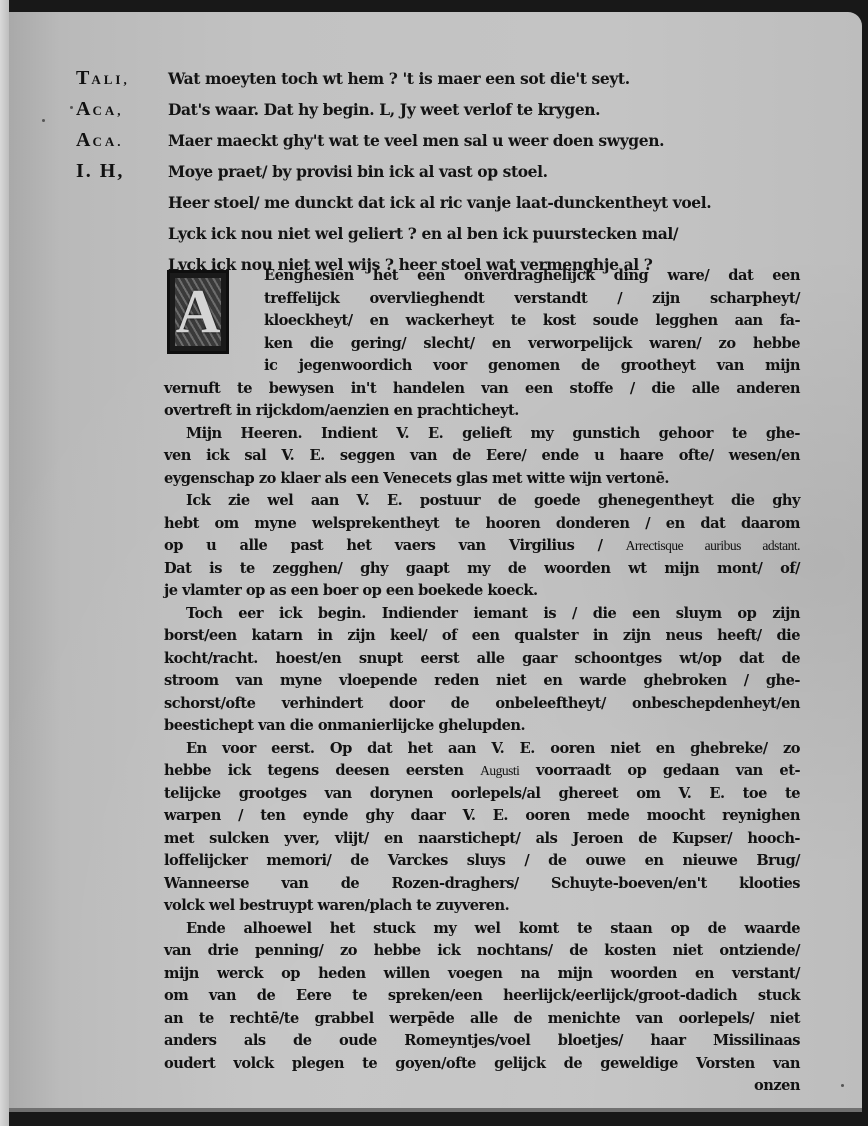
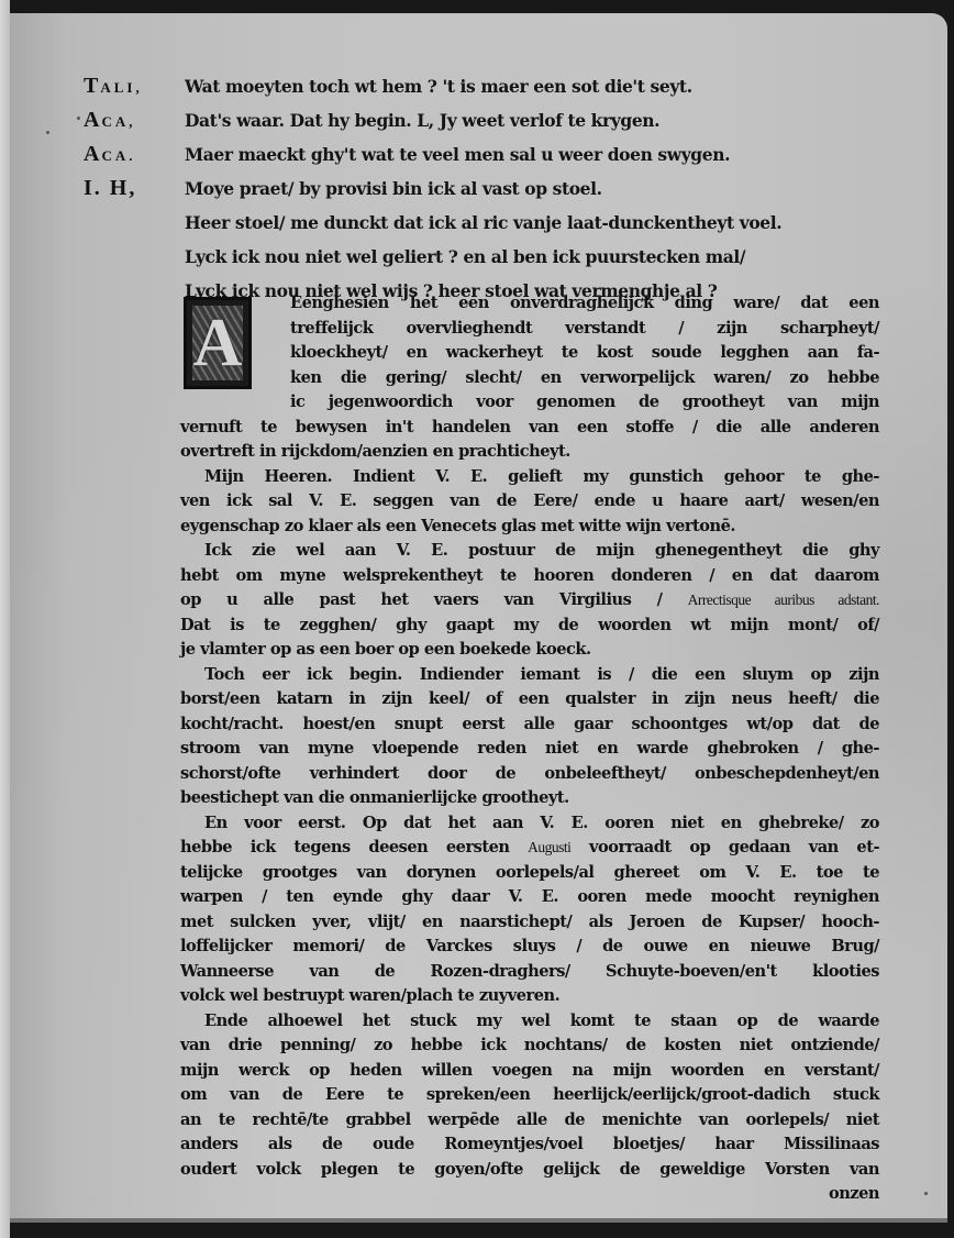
  TALI,
  ACA,
  ACA.
  I. H,
  Wat moeyten toch wt hem ? 't is maer een sot die't seyt.
  Dat's waar. Dat hy begin. L, Jy weet verlof te krygen.
  Maer maeckt ghy't wat te veel men sal u weer doen swygen.
  Moye praet/ by provisi bin ick al vast op stoel.
  Heer stoel/ me dunckt dat ick al ric vanje laat-dunckentheyt voel.
  Lyck ick nou niet wel geliert ? en al ben ick puurstecken mal/
  Lyck ick nou niet wel wijs ? heer stoel wat vermenghje al ?
  A
  Eenghesien het een onverdraghelijck ding ware/ dat een
  treffelijck overvlieghendt verstandt / zijn scharpheyt/
  kloeckheyt/ en wackerheyt te kost soude legghen aan fa-
  ken die gering/ slecht/ en verworpelijck waren/ zo hebbe
  ic jegenwoordich voor genomen de grootheyt van mijn
  vernuft te bewysen in't handelen van een stoffe / die alle anderen
  overtreft in rijckdom/aenzien en prachticheyt.
  Mijn Heeren. Indient V. E. gelieft my gunstich gehoor te ghe-
- ven ick sal V. E. seggen van de Eere/ ende u haare ofte/ wesen/en
+ ven ick sal V. E. seggen van de Eere/ ende u haare aart/ wesen/en
  eygenschap zo klaer als een Venecets glas met witte wijn vertonē.
- Ick zie wel aan V. E. postuur de goede ghenegentheyt die ghy
+ Ick zie wel aan V. E. postuur de mijn ghenegentheyt die ghy
  hebt om myne welsprekentheyt te hooren donderen / en dat daarom
  op u alle past het vaers van Virgilius / Arrectisque auribus adstant.
  Dat is te zegghen/ ghy gaapt my de woorden wt mijn mont/ of/
  je vlamter op as een boer op een boekede koeck.
  Toch eer ick begin. Indiender iemant is / die een sluym op zijn
  borst/een katarn in zijn keel/ of een qualster in zijn neus heeft/ die
  kocht/racht. hoest/en snupt eerst alle gaar schoontges wt/op dat de
  stroom van myne vloepende reden niet en warde ghebroken / ghe-
  schorst/ofte verhindert door de onbeleeftheyt/ onbeschepdenheyt/en
- beestichept van die onmanierlijcke ghelupden.
+ beestichept van die onmanierlijcke grootheyt.
  En voor eerst. Op dat het aan V. E. ooren niet en ghebreke/ zo
  hebbe ick tegens deesen eersten Augusti voorraadt op gedaan van et-
  telijcke grootges van dorynen oorlepels/al ghereet om V. E. toe te
  warpen / ten eynde ghy daar V. E. ooren mede moocht reynighen
  met sulcken yver, vlijt/ en naarstichept/ als Jeroen de Kupser/ hooch-
  loffelijcker memori/ de Varckes sluys / de ouwe en nieuwe Brug/
  Wanneerse van de Rozen-draghers/ Schuyte-boeven/en't klooties
  volck wel bestruypt waren/plach te zuyveren.
  Ende alhoewel het stuck my wel komt te staan op de waarde
  van drie penning/ zo hebbe ick nochtans/ de kosten niet ontziende/
  mijn werck op heden willen voegen na mijn woorden en verstant/
  om van de Eere te spreken/een heerlijck/eerlijck/groot-dadich stuck
  an te rechtē/te grabbel werpēde alle de menichte van oorlepels/ niet
  anders als de oude Romeyntjes/voel bloetjes/ haar Missilinaas
  oudert volck plegen te goyen/ofte gelijck de geweldige Vorsten van
  onzen
